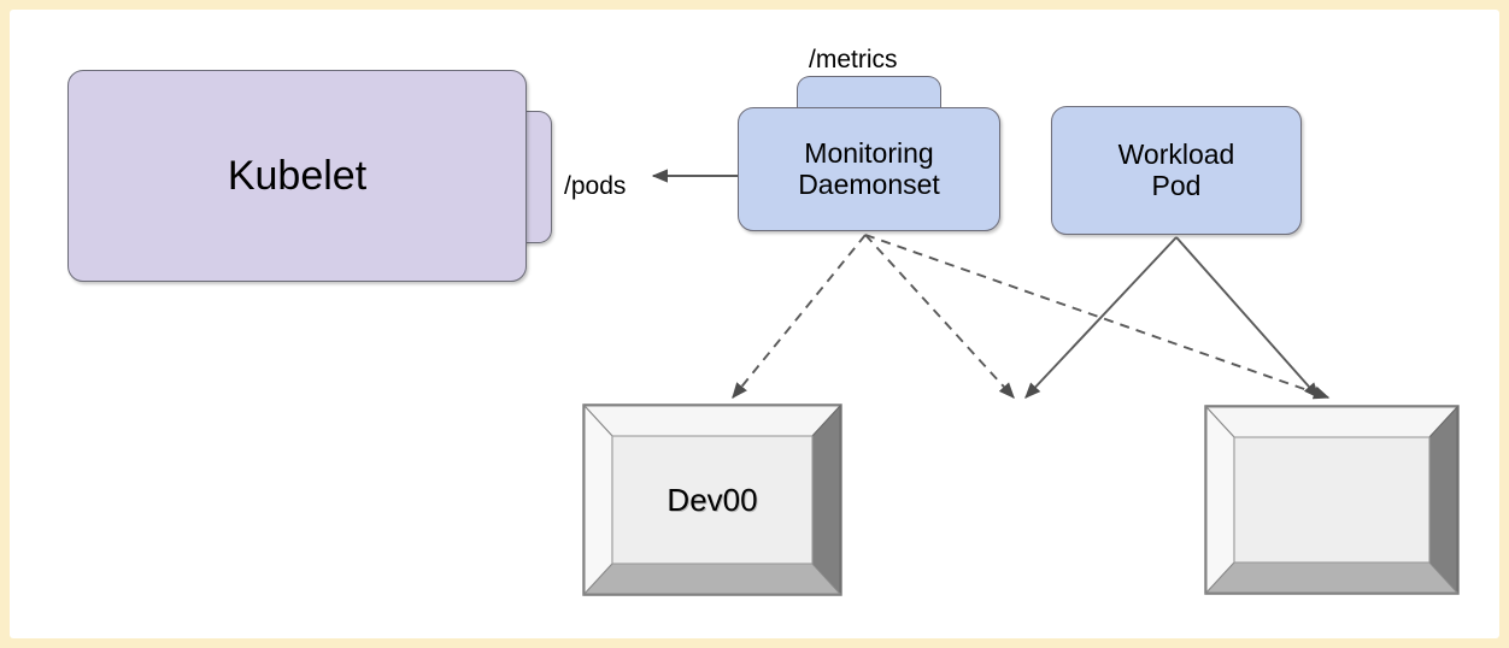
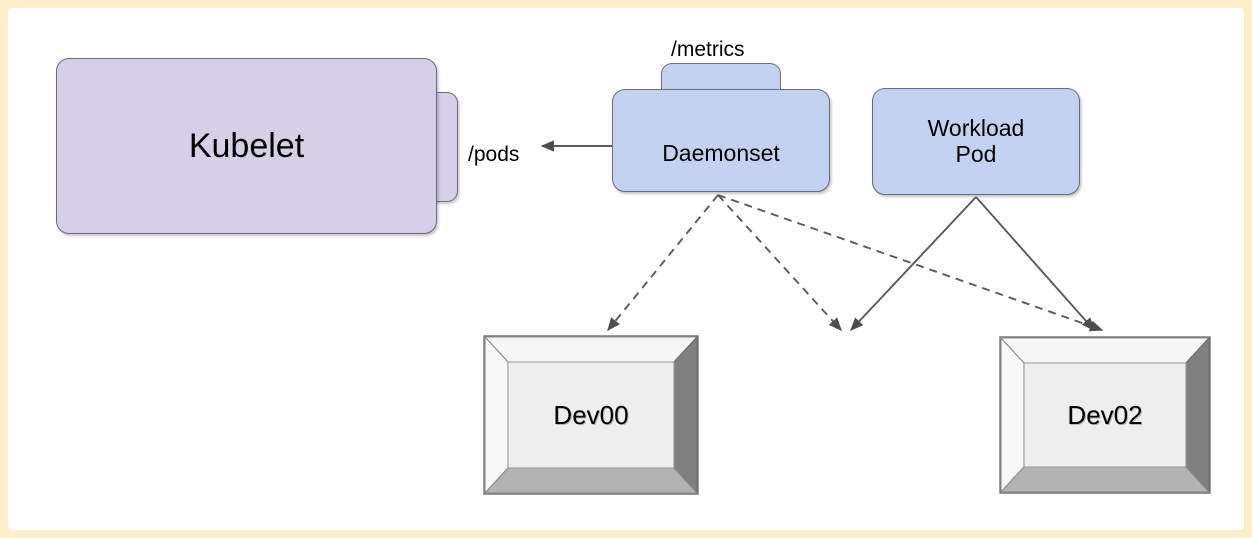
  Kubelet
  /pods
  /metrics
- Monitoring
  Daemonset
  Workload
  Pod
  Dev00
+ Dev02
